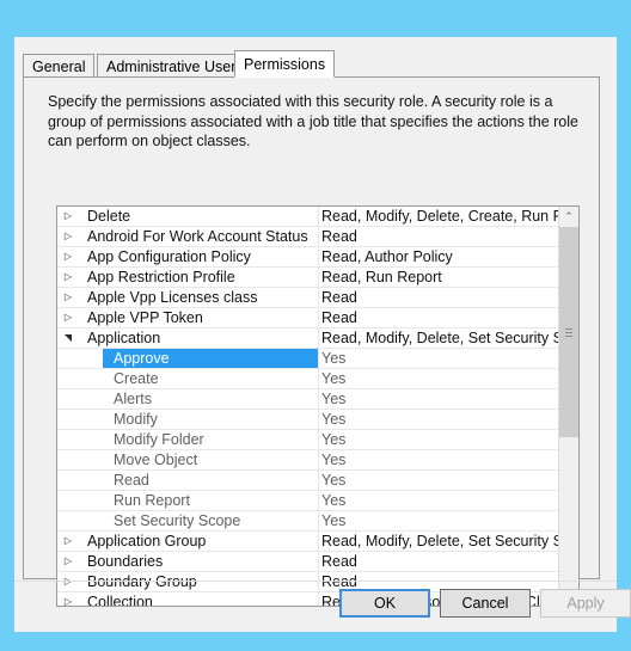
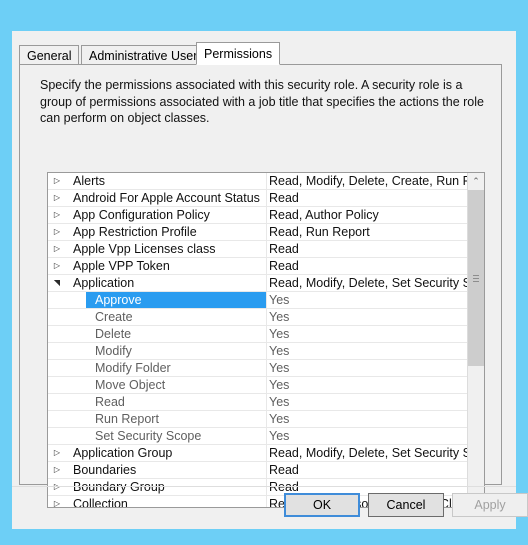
  General
  Administrative Use
  Permissions
  Specify the permissions associated with this security role. A security role is a group of permissions associated with a job title that specifies the actions the role can perform on object classes.
  ▷
- Delete
+ Alerts
  Read, Modify, Delete, Create, Run
  ▷
- Android For Work Account Status
+ Android For Apple Account Status
  Read
  ▷
  App Configuration Policy
  Read, Author Policy
  ▷
  App Restriction Profile
  Read, Run Report
  ▷
  Apple Vpp Licenses class
  Read
  ▷
  Apple VPP Token
  Read
  Application
  Read, Modify, Delete, Set Security
  Approve
  Yes
  Create
  Yes
- Alerts
+ Delete
  Yes
  Modify
  Yes
  Modify Folder
  Yes
  Move Object
  Yes
  Read
  Yes
  Run Report
  Yes
  Set Security Scope
  Yes
  ▷
  Application Group
  Read, Modify, Delete, Set Security
  ▷
  Boundaries
  Read
  Boundary Group
  Read
  ▷
  Collection
  ⌃
  OK
  Cancel
  Apply
